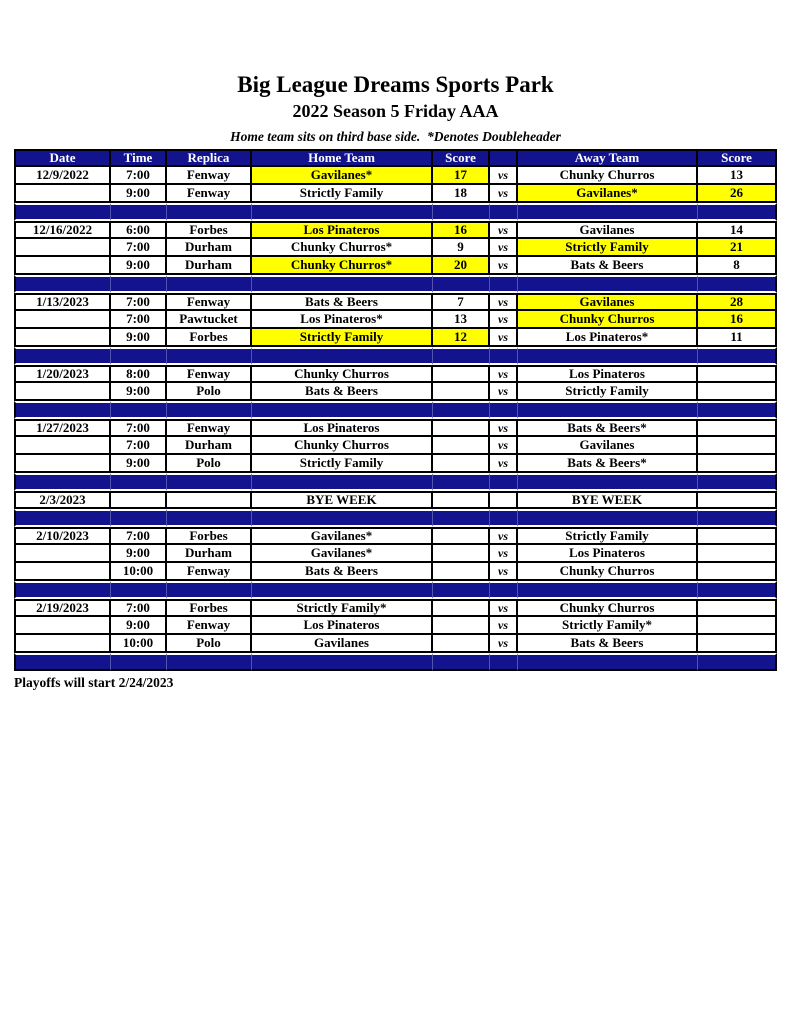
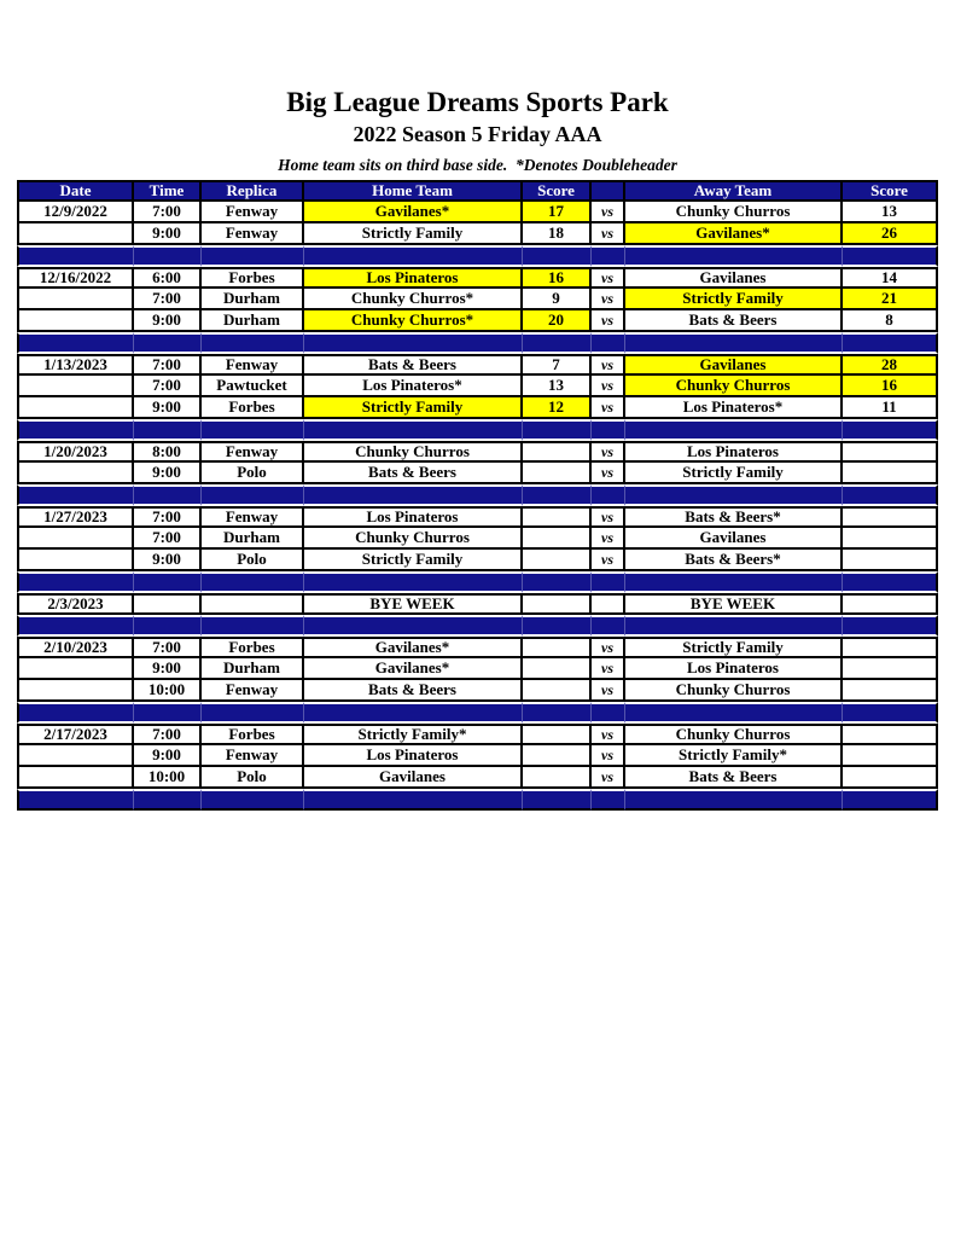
  Big League Dreams Sports Park
  2022 Season 5 Friday AAA
  Home team sits on third base side. *Denotes Doubleheader
  Date	Time	Replica	Home Team	Score		Away Team	Score
  12/9/2022	7:00	Fenway	Gavilanes*	17	vs	Chunky Churros	13
  	9:00	Fenway	Strictly Family	18	vs	Gavilanes*	26
  12/16/2022	6:00	Forbes	Los Pinateros	16	vs	Gavilanes	14
  	7:00	Durham	Chunky Churros*	9	vs	Strictly Family	21
  	9:00	Durham	Chunky Churros*	20	vs	Bats & Beers	8
  1/13/2023	7:00	Fenway	Bats & Beers	7	vs	Gavilanes	28
  	7:00	Pawtucket	Los Pinateros*	13	vs	Chunky Churros	16
  	9:00	Forbes	Strictly Family	12	vs	Los Pinateros*	11
  1/20/2023	8:00	Fenway	Chunky Churros		vs	Los Pinateros
  	9:00	Polo	Bats & Beers		vs	Strictly Family
  1/27/2023	7:00	Fenway	Los Pinateros		vs	Bats & Beers*
  	7:00	Durham	Chunky Churros		vs	Gavilanes
  	9:00	Polo	Strictly Family		vs	Bats & Beers*
  2/3/2023			BYE WEEK			BYE WEEK
  2/10/2023	7:00	Forbes	Gavilanes*		vs	Strictly Family
  	9:00	Durham	Gavilanes*		vs	Los Pinateros
  	10:00	Fenway	Bats & Beers		vs	Chunky Churros
- 2/19/2023	7:00	Forbes	Strictly Family*		vs	Chunky Churros
+ 2/17/2023	7:00	Forbes	Strictly Family*		vs	Chunky Churros
  	9:00	Fenway	Los Pinateros		vs	Strictly Family*
  	10:00	Polo	Gavilanes		vs	Bats & Beers
- Playoffs will start 2/24/2023
